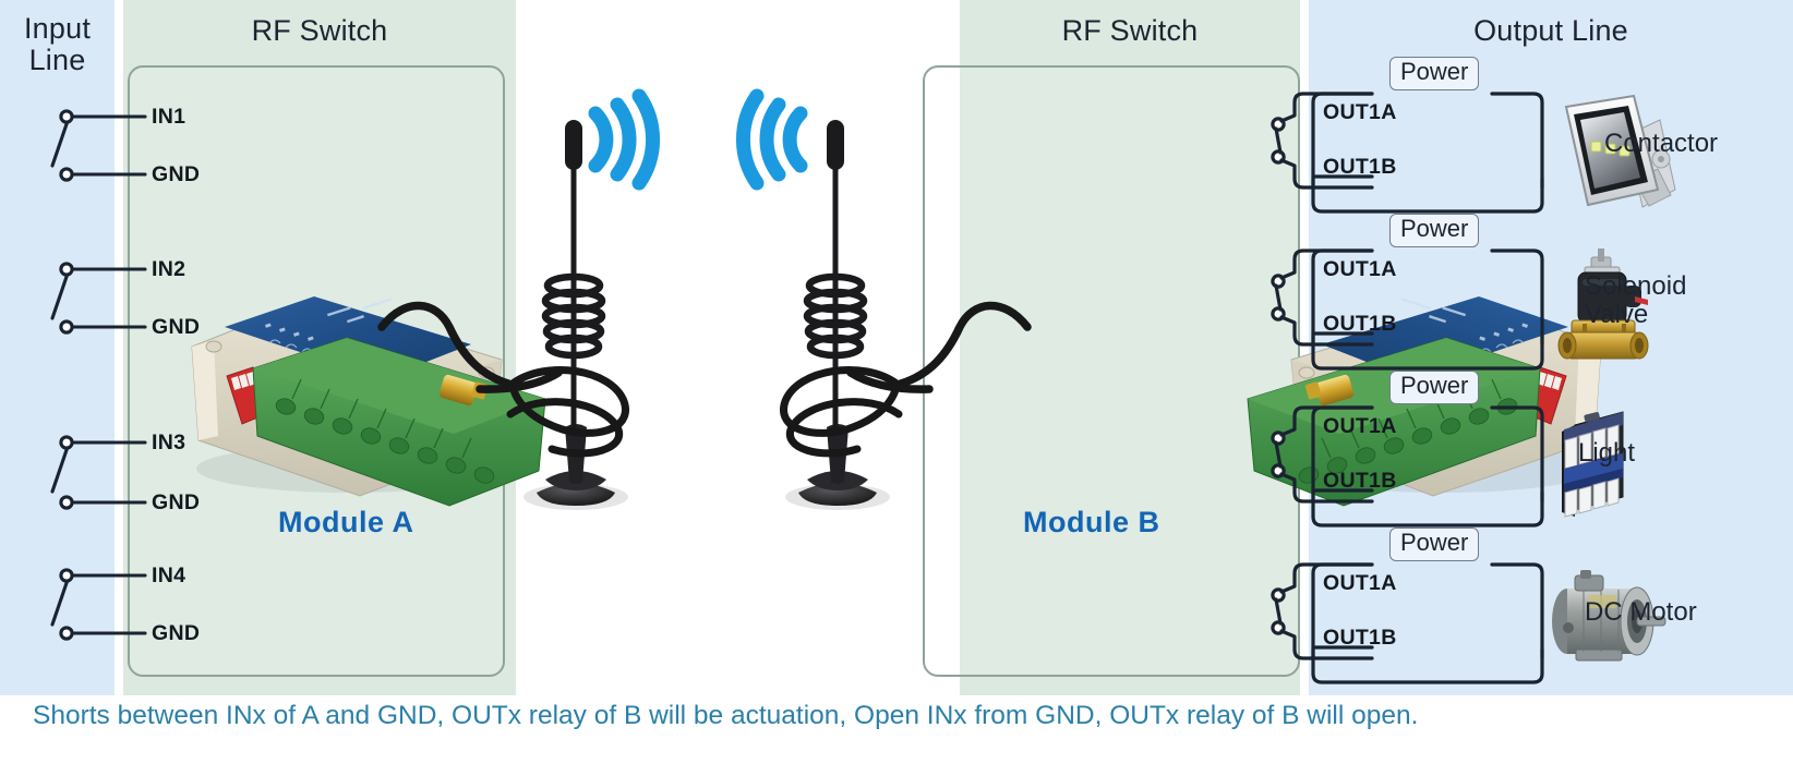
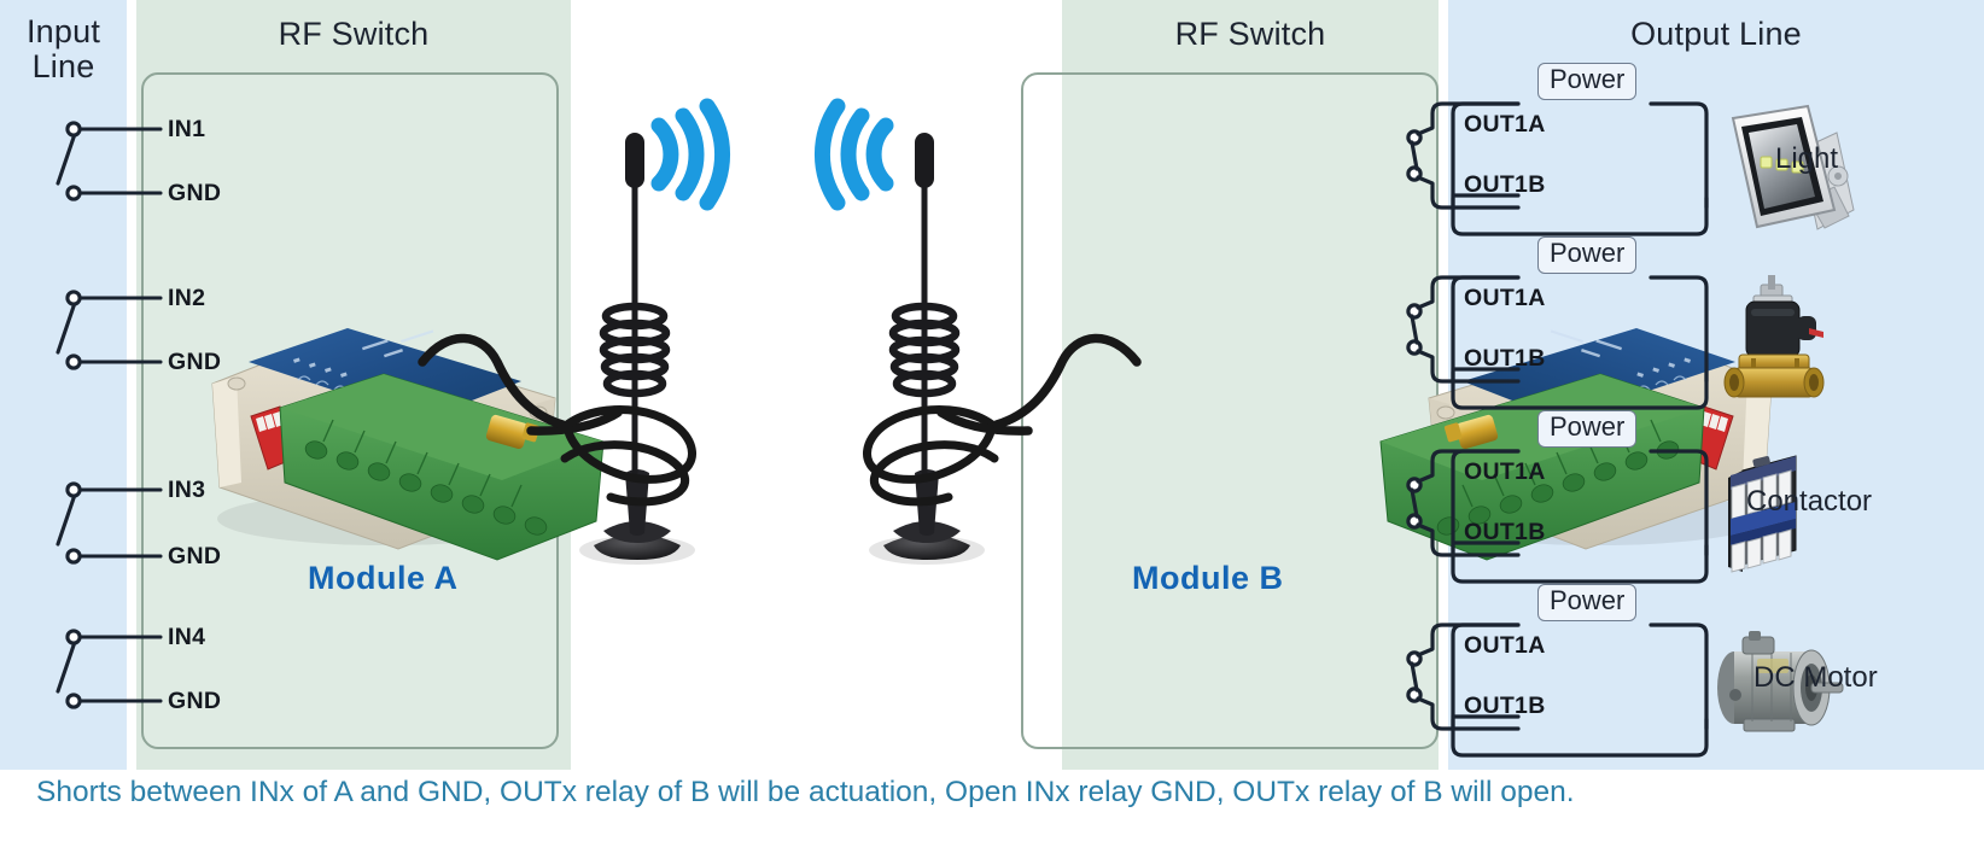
  Input
  Line
  RF Switch
  RF Switch
  Output Line
  IN1
  GND
  IN2
  GND
  IN3
  GND
  IN4
  GND
  OUT1A
  OUT1B
  OUT1A
  OUT1B
  OUT1A
  OUT1B
  OUT1A
  OUT1B
  Power
  Power
  Power
  Power
- Contactor
+ Light
- Solenoid Valve
- Light
+ Contactor
  DC Motor
  Module A
  Module B
- Shorts between INx of A and GND, OUTx relay of B will be actuation, Open INx from GND, OUTx relay of B will open.
+ Shorts between INx of A and GND, OUTx relay of B will be actuation, Open INx relay GND, OUTx relay of B will open.
